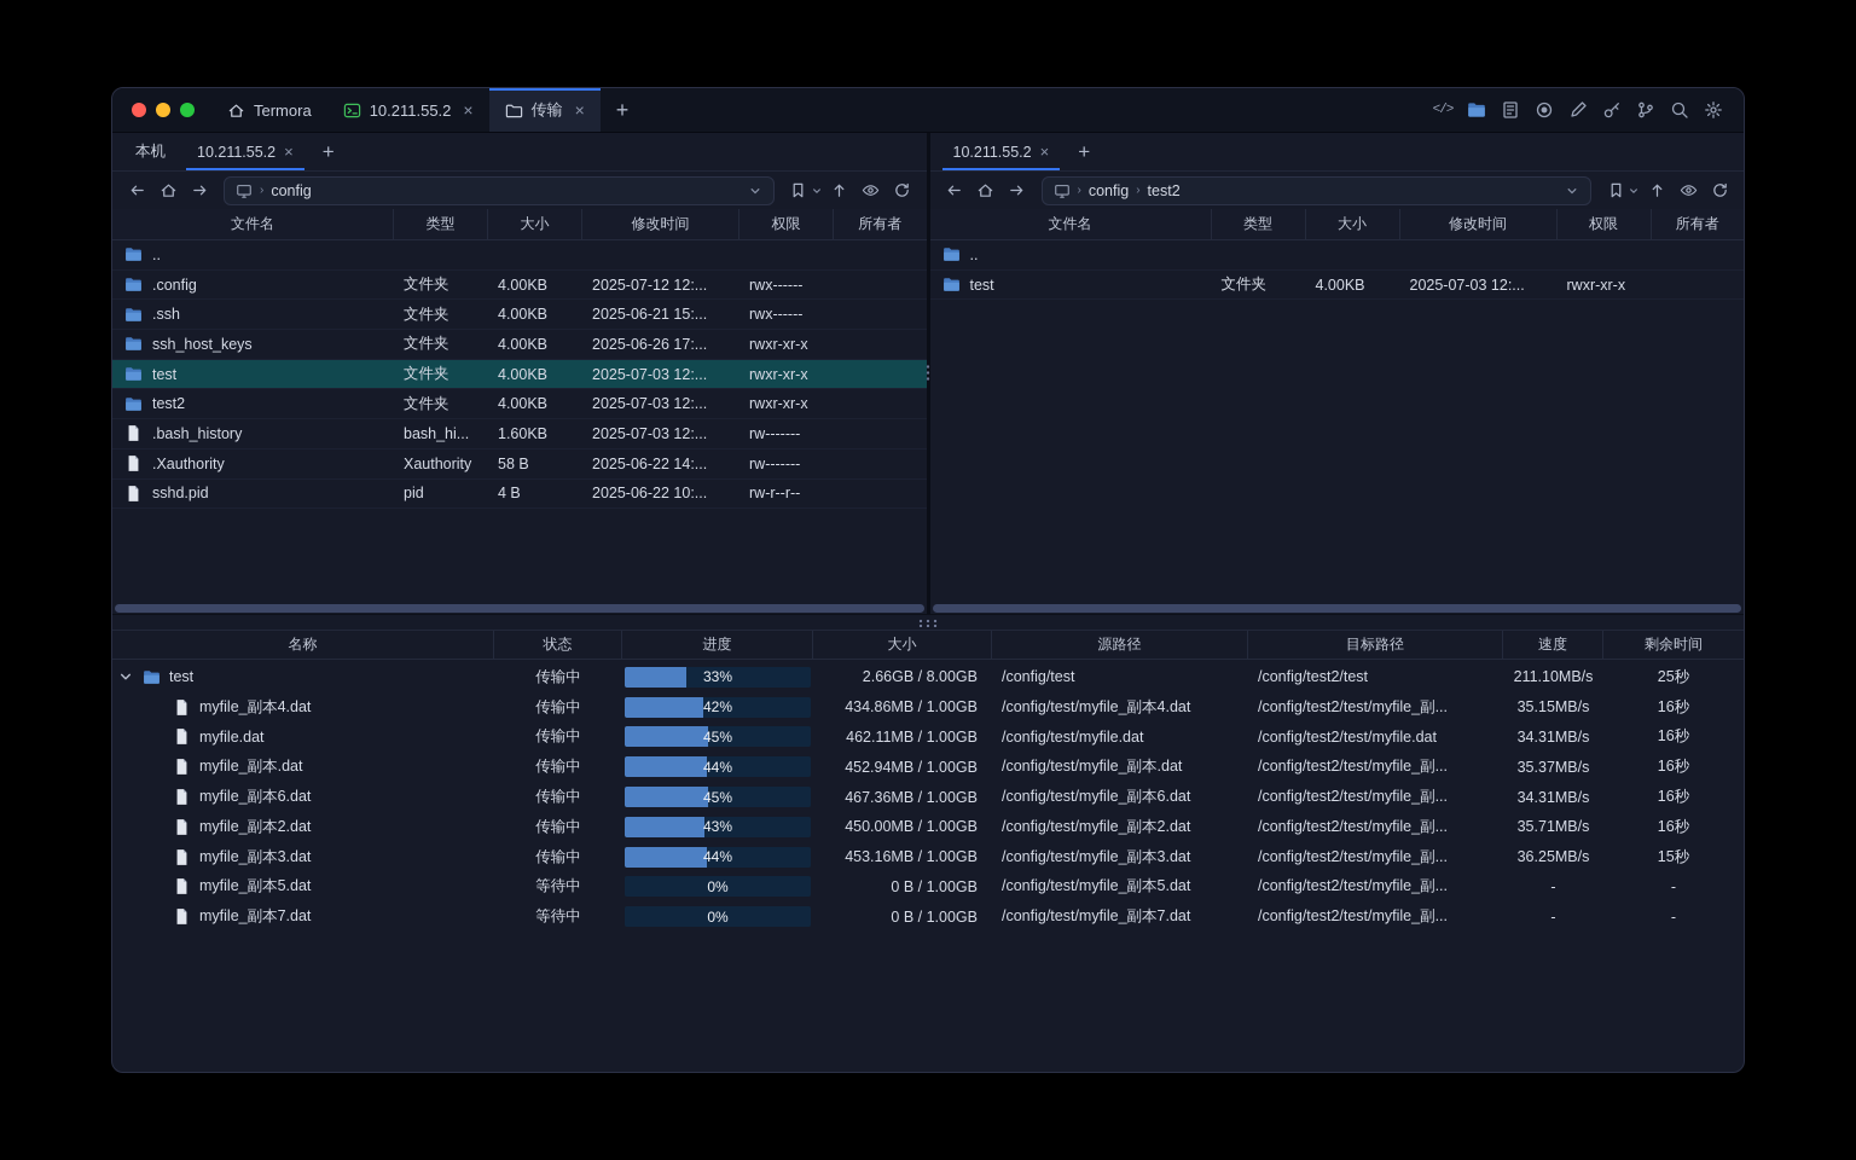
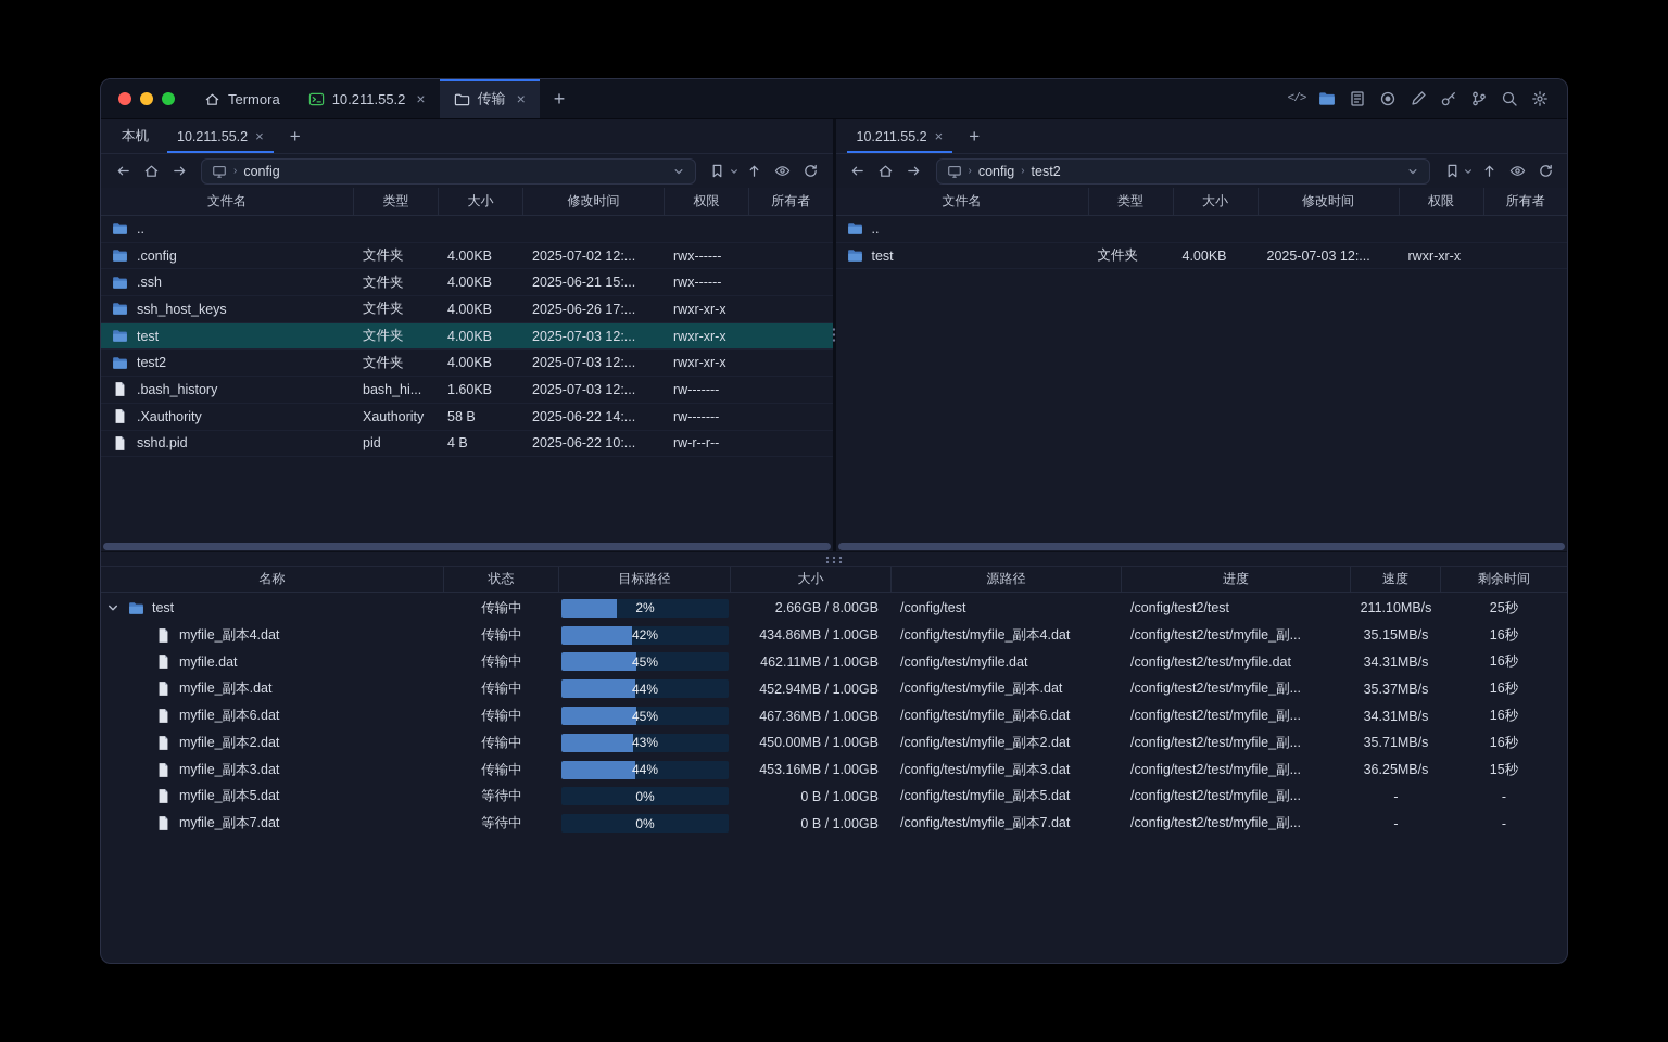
  Termora
  10.211.55.2
  ×
  传输
  ×
  +
  </>
  本机
  10.211.55.2
  ×
  +
  ›
  config
  文件名
  类型
  大小
  修改时间
  权限
  所有者
  ..
  .config
  文件夹
  4.00KB
- 2025-07-12 12:...
+ 2025-07-02 12:...
  rwx------
  .ssh
  文件夹
  4.00KB
  2025-06-21 15:...
  rwx------
  ssh_host_keys
  文件夹
  4.00KB
  2025-06-26 17:...
  rwxr-xr-x
  test
  文件夹
  4.00KB
  2025-07-03 12:...
  rwxr-xr-x
  test2
  文件夹
  4.00KB
  2025-07-03 12:...
  rwxr-xr-x
  .bash_history
  bash_hi...
  1.60KB
  2025-07-03 12:...
  rw-------
  .Xauthority
  Xauthority
  58 B
  2025-06-22 14:...
  rw-------
  sshd.pid
  pid
  4 B
  2025-06-22 10:...
  rw-r--r--
  10.211.55.2
  ×
  +
  ›
  config
  ›
  test2
  文件名
  类型
  大小
  修改时间
  权限
  所有者
  ..
  test
  文件夹
  4.00KB
  2025-07-03 12:...
  rwxr-xr-x
  名称
  状态
- 进度
+ 目标路径
  大小
  源路径
- 目标路径
+ 进度
  速度
  剩余时间
  test
  传输中
- 33%
+ 2%
  2.66GB / 8.00GB
  /config/test
  /config/test2/test
  211.10MB/s
  25秒
  myfile_副本4.dat
  传输中
  42%
  434.86MB / 1.00GB
  /config/test/myfile_副本4.dat
  /config/test2/test/myfile_副...
  35.15MB/s
  16秒
  myfile.dat
  传输中
  45%
  462.11MB / 1.00GB
  /config/test/myfile.dat
  /config/test2/test/myfile.dat
  34.31MB/s
  16秒
  myfile_副本.dat
  传输中
  44%
  452.94MB / 1.00GB
  /config/test/myfile_副本.dat
  /config/test2/test/myfile_副...
  35.37MB/s
  16秒
  myfile_副本6.dat
  传输中
  45%
  467.36MB / 1.00GB
  /config/test/myfile_副本6.dat
  /config/test2/test/myfile_副...
  34.31MB/s
  16秒
  myfile_副本2.dat
  传输中
  43%
  450.00MB / 1.00GB
  /config/test/myfile_副本2.dat
  /config/test2/test/myfile_副...
  35.71MB/s
  16秒
  myfile_副本3.dat
  传输中
  44%
  453.16MB / 1.00GB
  /config/test/myfile_副本3.dat
  /config/test2/test/myfile_副...
  36.25MB/s
  15秒
  myfile_副本5.dat
  等待中
  0%
  0 B / 1.00GB
  /config/test/myfile_副本5.dat
  /config/test2/test/myfile_副...
  -
  -
  myfile_副本7.dat
  等待中
  0%
  0 B / 1.00GB
  /config/test/myfile_副本7.dat
  /config/test2/test/myfile_副...
  -
  -
